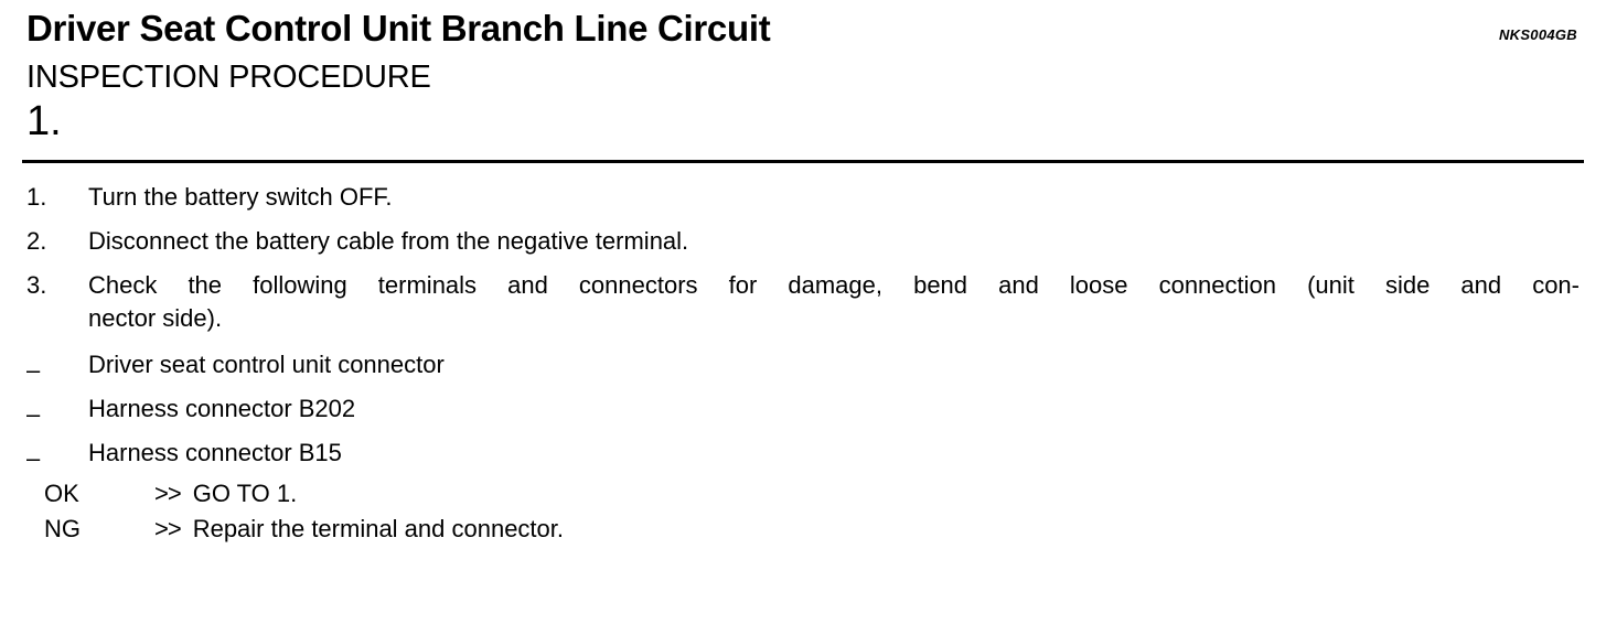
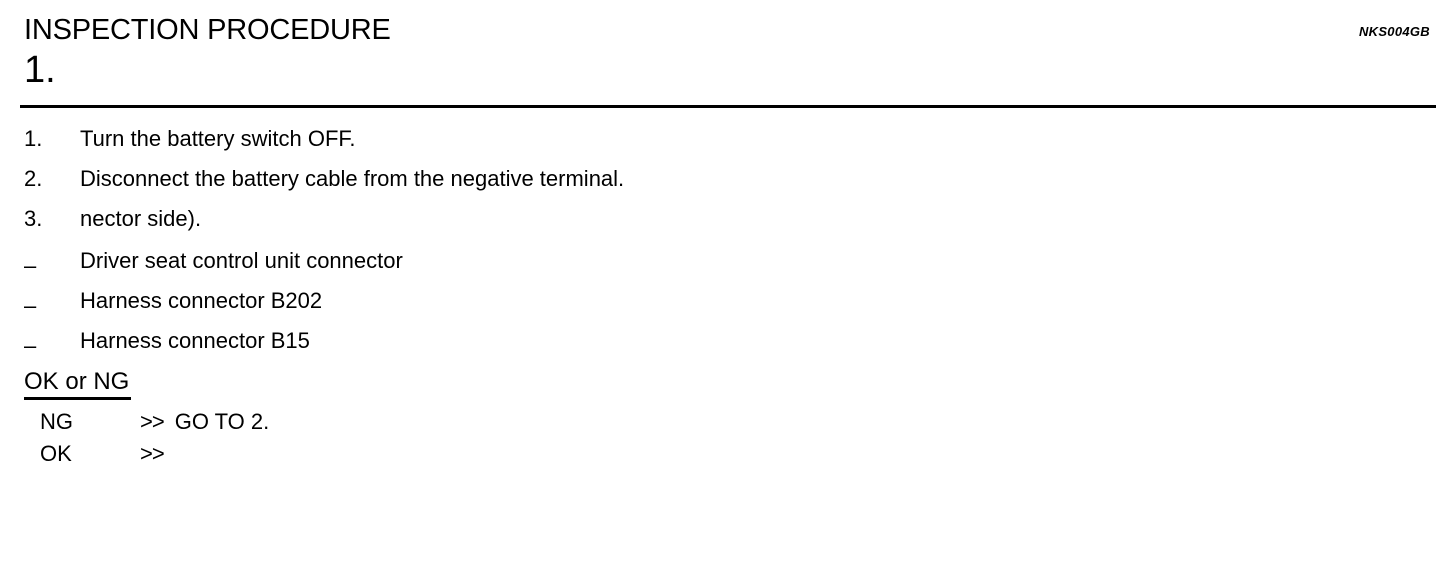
- Driver Seat Control Unit Branch Line Circuit
  NKS004GB
  INSPECTION PROCEDURE
  1.
  1.
  Turn the battery switch OFF.
  2.
  Disconnect the battery cable from the negative terminal.
  3.
- Check the following terminals and connectors for damage, bend and loose connection (unit side and con-
  nector side).
  –
  Driver seat control unit connector
  –
  Harness connector B202
  –
  Harness connector B15
+ OK or NG
- OK
+ NG
  >>
- GO TO 1.
+ GO TO 2.
- NG
+ OK
  >>
- Repair the terminal and connector.
